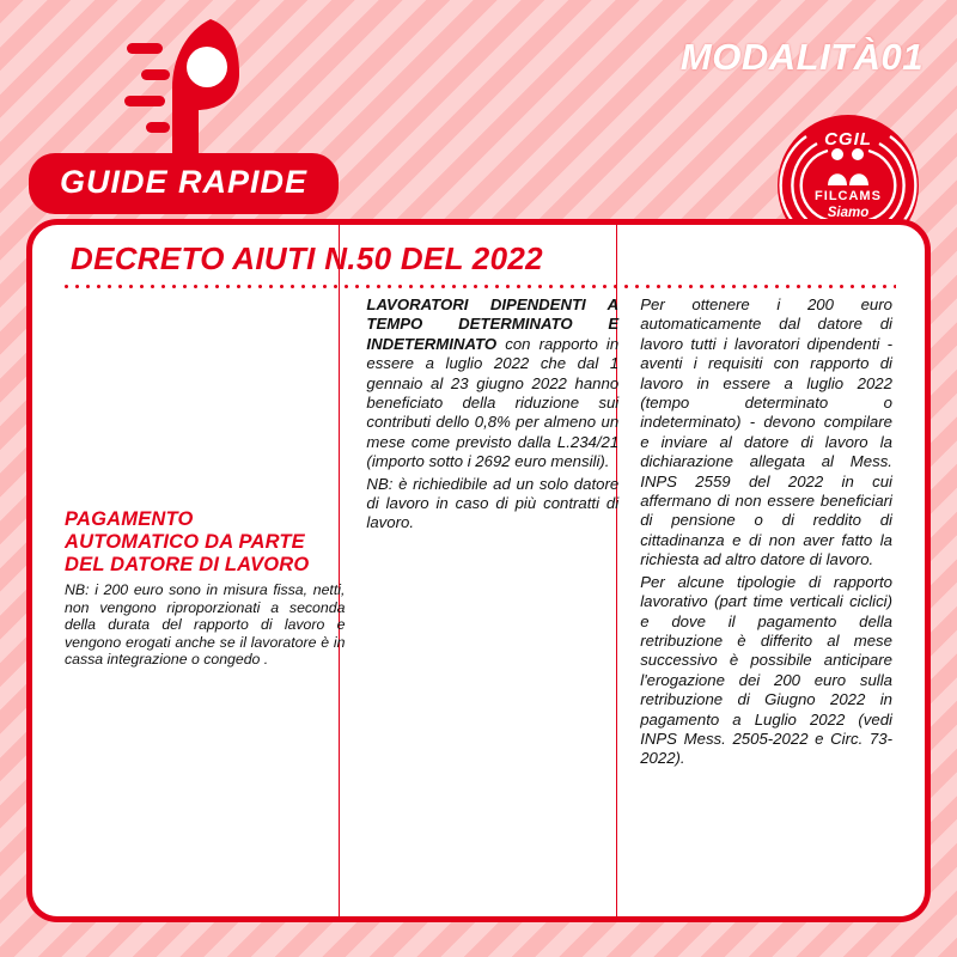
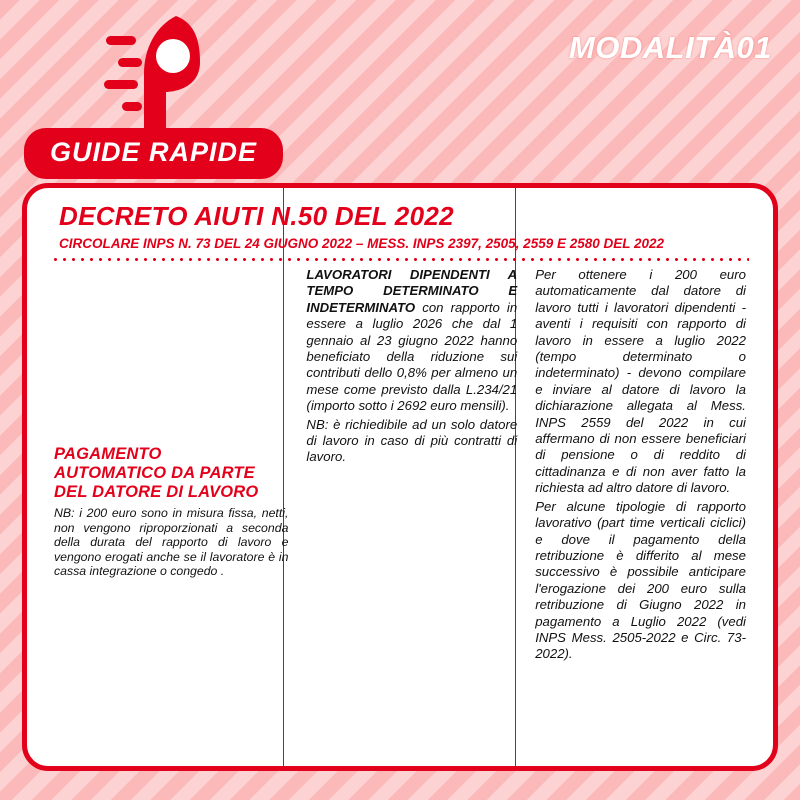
  MODALITÀ01
  GUIDE RAPIDE
- CGIL
- FILCAMS
- Siamo
  DECRETO AIUTI N.50 DEL 2022
+ CIRCOLARE INPS N. 73 DEL 24 GIUGNO 2022 – MESS. INPS 2397, 2505, 2559 E 2580 DEL 2022
  PAGAMENTO
  AUTOMATICO DA PARTE
  DEL DATORE DI LAVORO
  NB: i 200 euro sono in misura fissa, netti, non vengono riproporzionati a seconda della durata del rapporto di lavoro e vengono erogati anche se il lavoratore è in cassa integrazione o congedo .
- LAVORATORI DIPENDENTI A TEMPO DETERMINATO E INDETERMINATO con rapporto in essere a luglio 2022 che dal 1 gennaio al 23 giugno 2022 hanno beneficiato della riduzione sui contributi dello 0,8% per almeno un mese come previsto dalla L.234/21 (importo sotto i 2692 euro mensili).
+ LAVORATORI DIPENDENTI A TEMPO DETERMINATO E INDETERMINATO con rapporto in essere a luglio 2026 che dal 1 gennaio al 23 giugno 2022 hanno beneficiato della riduzione sui contributi dello 0,8% per almeno un mese come previsto dalla L.234/21 (importo sotto i 2692 euro mensili).
  NB: è richiedibile ad un solo datore di lavoro in caso di più contratti di lavoro.
  Per ottenere i 200 euro automaticamente dal datore di lavoro tutti i lavoratori dipendenti - aventi i requisiti con rapporto di lavoro in essere a luglio 2022 (tempo determinato o indeterminato) - devono compilare e inviare al datore di lavoro la dichiarazione allegata al Mess. INPS 2559 del 2022 in cui affermano di non essere beneficiari di pensione o di reddito di cittadinanza e di non aver fatto la richiesta ad altro datore di lavoro.
  Per alcune tipologie di rapporto lavorativo (part time verticali ciclici) e dove il pagamento della retribuzione è differito al mese successivo è possibile anticipare l'erogazione dei 200 euro sulla retribuzione di Giugno 2022 in pagamento a Luglio 2022 (vedi INPS Mess. 2505-2022 e Circ. 73-2022).
